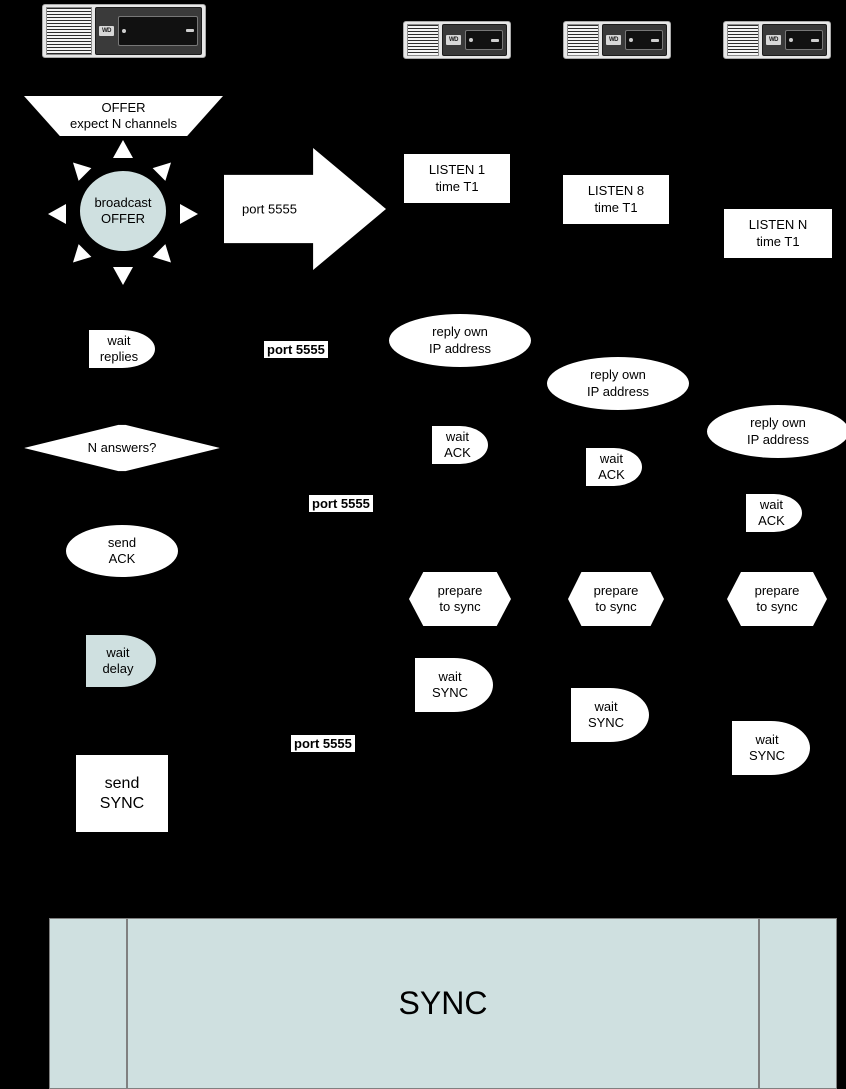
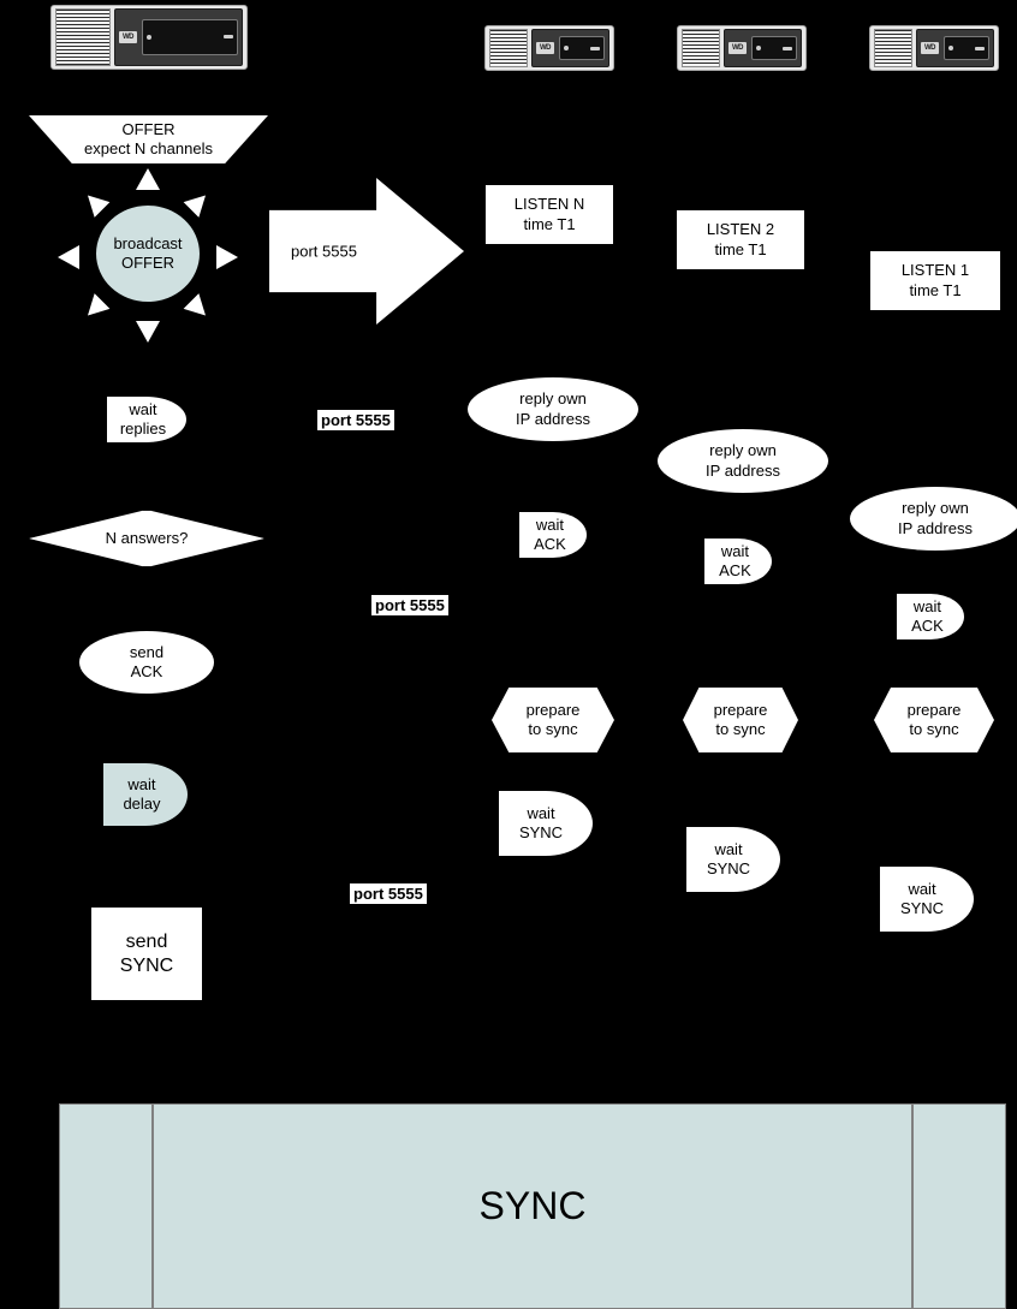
  OFFER
  expect N channels
  broadcast
  OFFER
  port 5555
- LISTEN 1
+ LISTEN N
  time T1
- LISTEN 8
+ LISTEN 2
  time T1
- LISTEN N
+ LISTEN 1
  time T1
  wait
  replies
  port 5555
  reply own
  IP address
  reply own
  IP address
  reply own
  IP address
  N answers?
  wait
  ACK
  wait
  ACK
  wait
  ACK
  port 5555
  send
  ACK
  prepare
  to sync
  prepare
  to sync
  prepare
  to sync
  wait
  delay
  wait
  SYNC
  wait
  SYNC
  wait
  SYNC
  port 5555
  send
  SYNC
  SYNC
